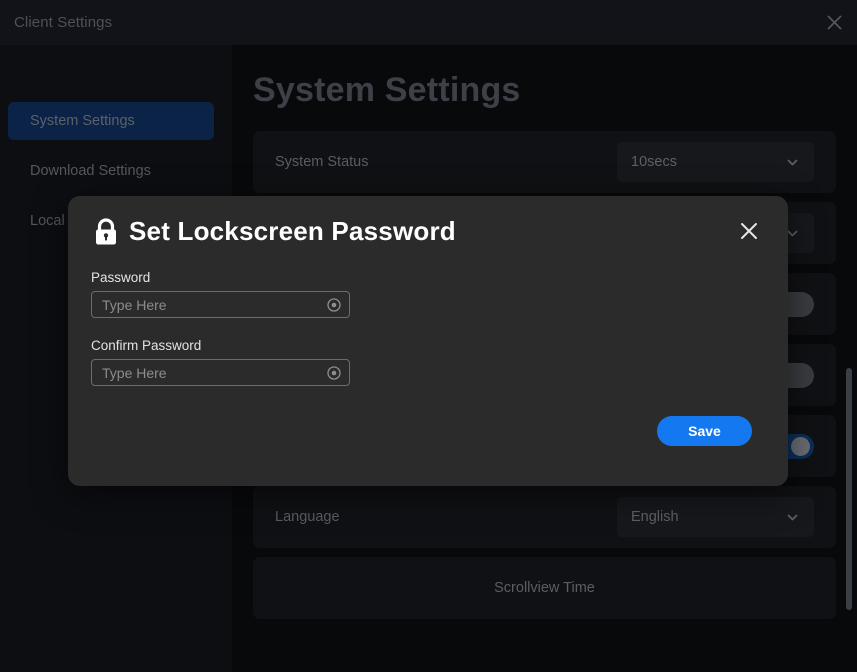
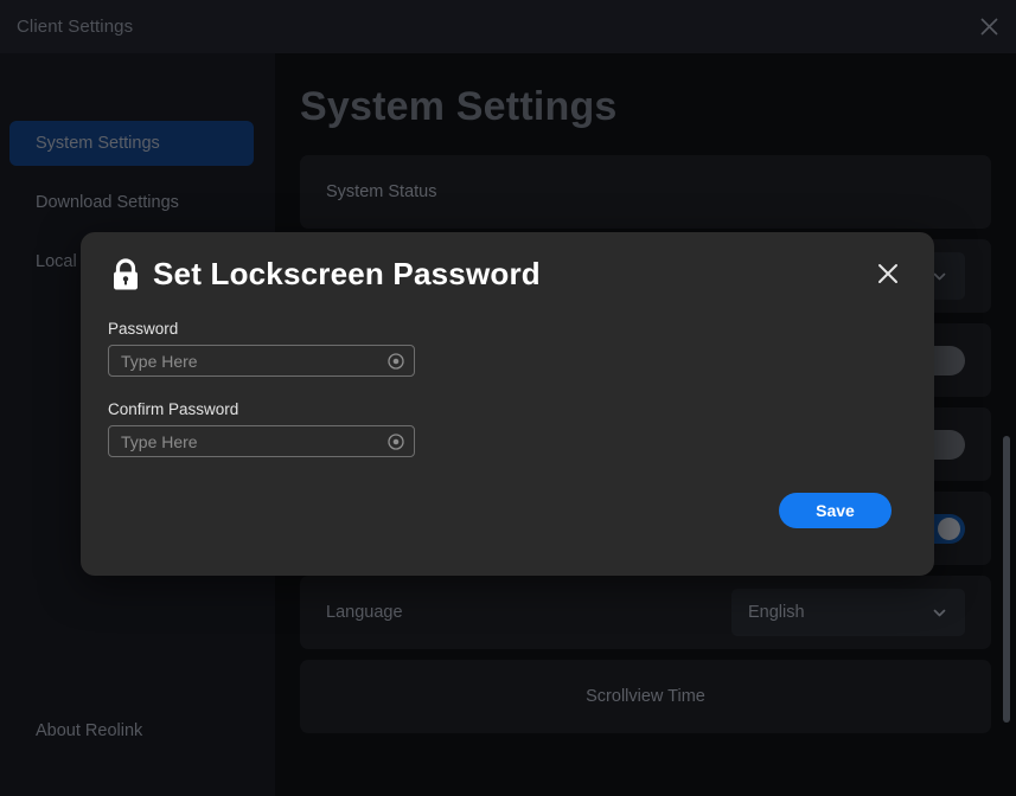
  Client Settings
  System Settings
  Download Settings
  Local
+ About Reolink
  System Settings
  System Status
- 10secs
  Language
  English
  Scrollview Time
  Set Lockscreen Password
  Password
  Type Here
  Confirm Password
  Type Here
  Save
